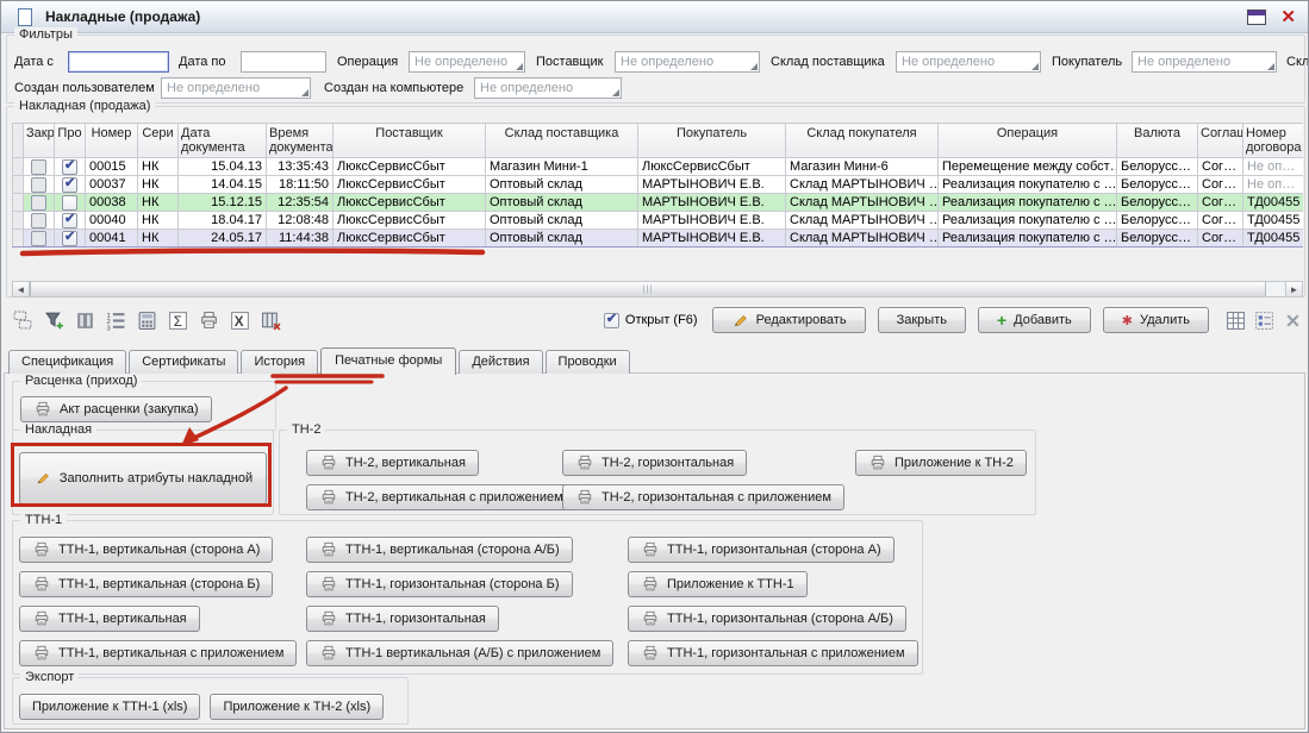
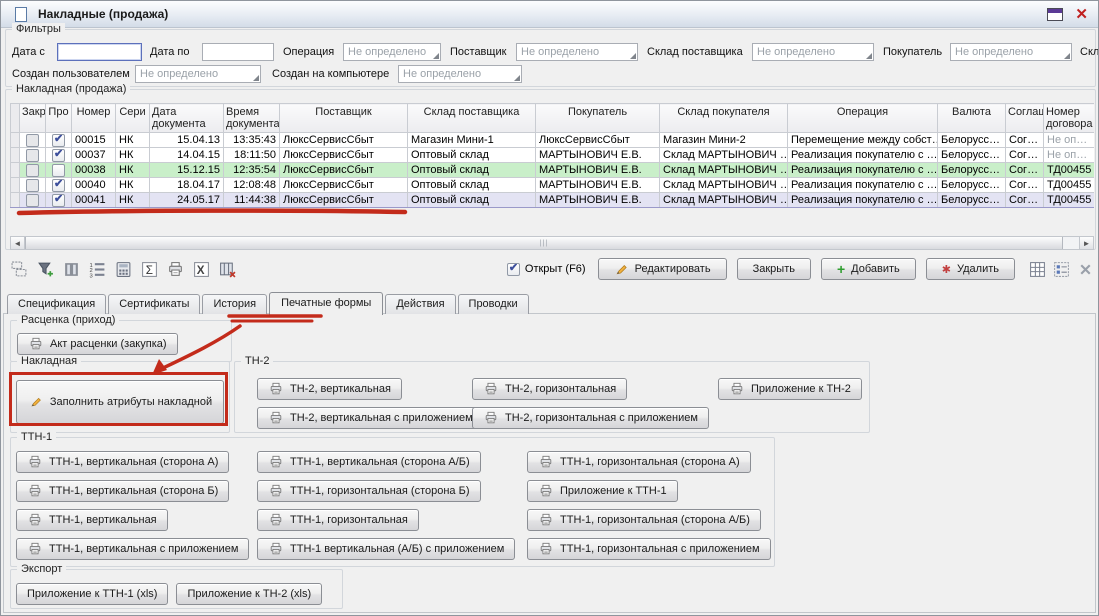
  Накладные (продажа)
  ✕
  Фильтры
  Дата с
  Дата по
  Операция
  Не определено
  Поставщик
  Не определено
  Склад поставщика
  Не определено
  Покупатель
  Не определено
  Скл
  Создан пользователем
  Не определено
  Создан на компьютере
  Не определено
  Накладная (продажа)
  	Закр	Про	Номер	Сери	Дата документа	Время документа	Поставщик	Склад поставщика	Покупатель	Склад покупателя	Операция	Валюта	Соглаш	Номер договора
- 			00015	НК	15.04.13	13:35:43	ЛюксСервисСбыт	Магазин Мини-1	ЛюксСервисСбыт	Магазин Мини-6	Перемещение между собст	Белорусс…	Сог…	Не оп…
+ 			00015	НК	15.04.13	13:35:43	ЛюксСервисСбыт	Магазин Мини-1	ЛюксСервисСбыт	Магазин Мини-2	Перемещение между собст	Белорусс…	Сог…	Не оп…
  			00037	НК	14.04.15	18:11:50	ЛюксСервисСбыт	Оптовый склад	МАРТЫНОВИЧ Е.В.	Склад МАРТЫНОВИЧ …	Реализация покупателю с …	Белорусс…	Сог…	Не оп…
  			00038	НК	15.12.15	12:35:54	ЛюксСервисСбыт	Оптовый склад	МАРТЫНОВИЧ Е.В.	Склад МАРТЫНОВИЧ …	Реализация покупателю с …	Белорусс…	Сог…	ТД00455
  			00040	НК	18.04.17	12:08:48	ЛюксСервисСбыт	Оптовый склад	МАРТЫНОВИЧ Е.В.	Склад МАРТЫНОВИЧ …	Реализация покупателю с …	Белорусс…	Сог…	ТД00455
  			00041	НК	24.05.17	11:44:38	ЛюксСервисСбыт	Оптовый склад	МАРТЫНОВИЧ Е.В.	Склад МАРТЫНОВИЧ …	Реализация покупателю с …	Белорусс…	Сог…	ТД00455
  ◄
  ►
  Σ
  X
  Открыт (F6)
  Редактировать
  Закрыть
  +
  Добавить
  ✱
  Удалить
  Спецификация
  Сертификаты
  История
  Печатные формы
  Действия
  Проводки
  Расценка (приход)
  Акт расценки (закупка)
  Накладная
  Заполнить атрибуты накладной
  ТН-2
  ТН-2, вертикальная
  ТН-2, горизонтальная
  Приложение к ТН-2
  ТН-2, вертикальная с приложением
  ТН-2, горизонтальная с приложением
  ТТН-1
  ТТН-1, вертикальная (сторона А)
  ТТН-1, вертикальная (сторона А/Б)
  ТТН-1, горизонтальная (сторона А)
  ТТН-1, вертикальная (сторона Б)
  ТТН-1, горизонтальная (сторона Б)
  Приложение к ТТН-1
  ТТН-1, вертикальная
  ТТН-1, горизонтальная
  ТТН-1, горизонтальная (сторона А/Б)
  ТТН-1, вертикальная с приложением
  ТТН-1 вертикальная (А/Б) с приложением
  ТТН-1, горизонтальная с приложением
  Экспорт
  Приложение к ТТН-1 (xls)
  Приложение к ТН-2 (xls)
